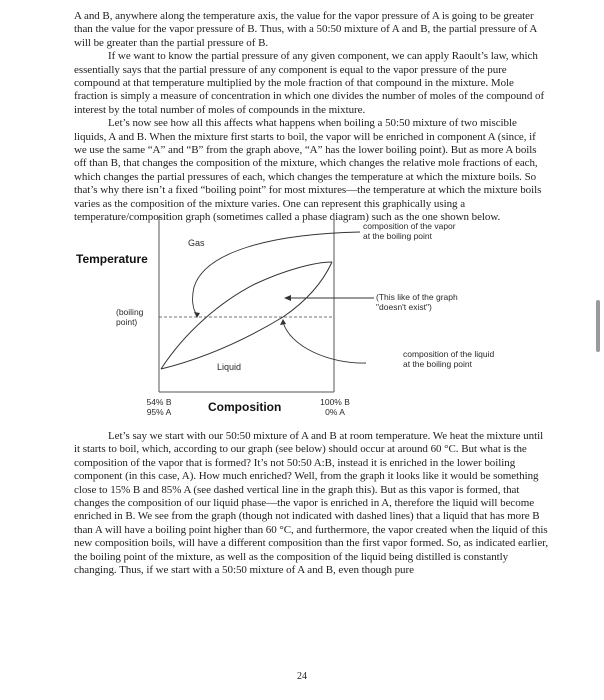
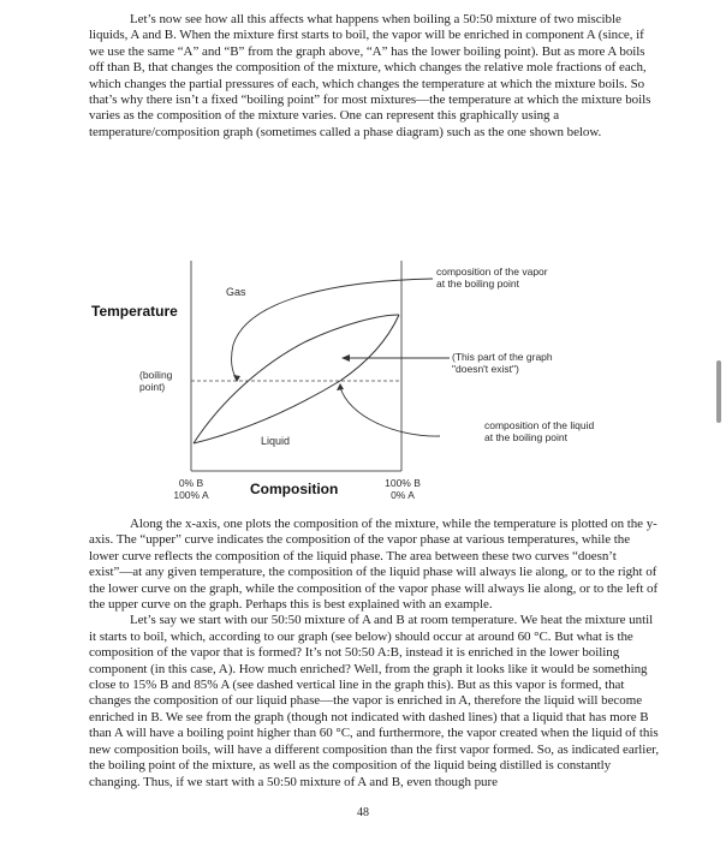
- A and B, anywhere along the temperature axis, the value for the vapor pressure of A is going to be greater than the value for the vapor pressure of B. Thus, with a 50:50 mixture of A and B, the partial pressure of A will be greater than the partial pressure of B.
- If we want to know the partial pressure of any given component, we can apply Raoult’s law, which essentially says that the partial pressure of any component is equal to the vapor pressure of the pure compound at that temperature multiplied by the mole fraction of that compound in the mixture. Mole fraction is simply a measure of concentration in which one divides the number of moles of the compound of interest by the total number of moles of compounds in the mixture.
  Let’s now see how all this affects what happens when boiling a 50:50 mixture of two miscible liquids, A and B. When the mixture first starts to boil, the vapor will be enriched in component A (since, if we use the same “A” and “B” from the graph above, “A” has the lower boiling point). But as more A boils off than B, that changes the composition of the mixture, which changes the relative mole fractions of each, which changes the partial pressures of each, which changes the temperature at which the mixture boils. So that’s why there isn’t a fixed “boiling point” for most mixtures—the temperature at which the mixture boils varies as the composition of the mixture varies. One can represent this graphically using a temperature/composition graph (sometimes called a phase diagram) such as the one shown below.
  Gas
  Liquid
  Temperature
  (boiling
  point)
- 54% B
+ 0% B
- 95% A
+ 100% A
  Composition
  100% B
  0% A
  composition of the vapor
  at the boiling point
- (This like of the graph
+ (This part of the graph
  "doesn't exist")
  composition of the liquid
  at the boiling point
+ Along the x-axis, one plots the composition of the mixture, while the temperature is plotted on the y-axis. The “upper” curve indicates the composition of the vapor phase at various temperatures, while the lower curve reflects the composition of the liquid phase. The area between these two curves “doesn’t exist”—at any given temperature, the composition of the liquid phase will always lie along, or to the right of the lower curve on the graph, while the composition of the vapor phase will always lie along, or to the left of the upper curve on the graph. Perhaps this is best explained with an example.
  Let’s say we start with our 50:50 mixture of A and B at room temperature. We heat the mixture until it starts to boil, which, according to our graph (see below) should occur at around 60 °C. But what is the composition of the vapor that is formed? It’s not 50:50 A:B, instead it is enriched in the lower boiling component (in this case, A). How much enriched? Well, from the graph it looks like it would be something close to 15% B and 85% A (see dashed vertical line in the graph this). But as this vapor is formed, that changes the composition of our liquid phase—the vapor is enriched in A, therefore the liquid will become enriched in B. We see from the graph (though not indicated with dashed lines) that a liquid that has more B than A will have a boiling point higher than 60 °C, and furthermore, the vapor created when the liquid of this new composition boils, will have a different composition than the first vapor formed. So, as indicated earlier, the boiling point of the mixture, as well as the composition of the liquid being distilled is constantly changing. Thus, if we start with a 50:50 mixture of A and B, even though pure
- 24
+ 48
